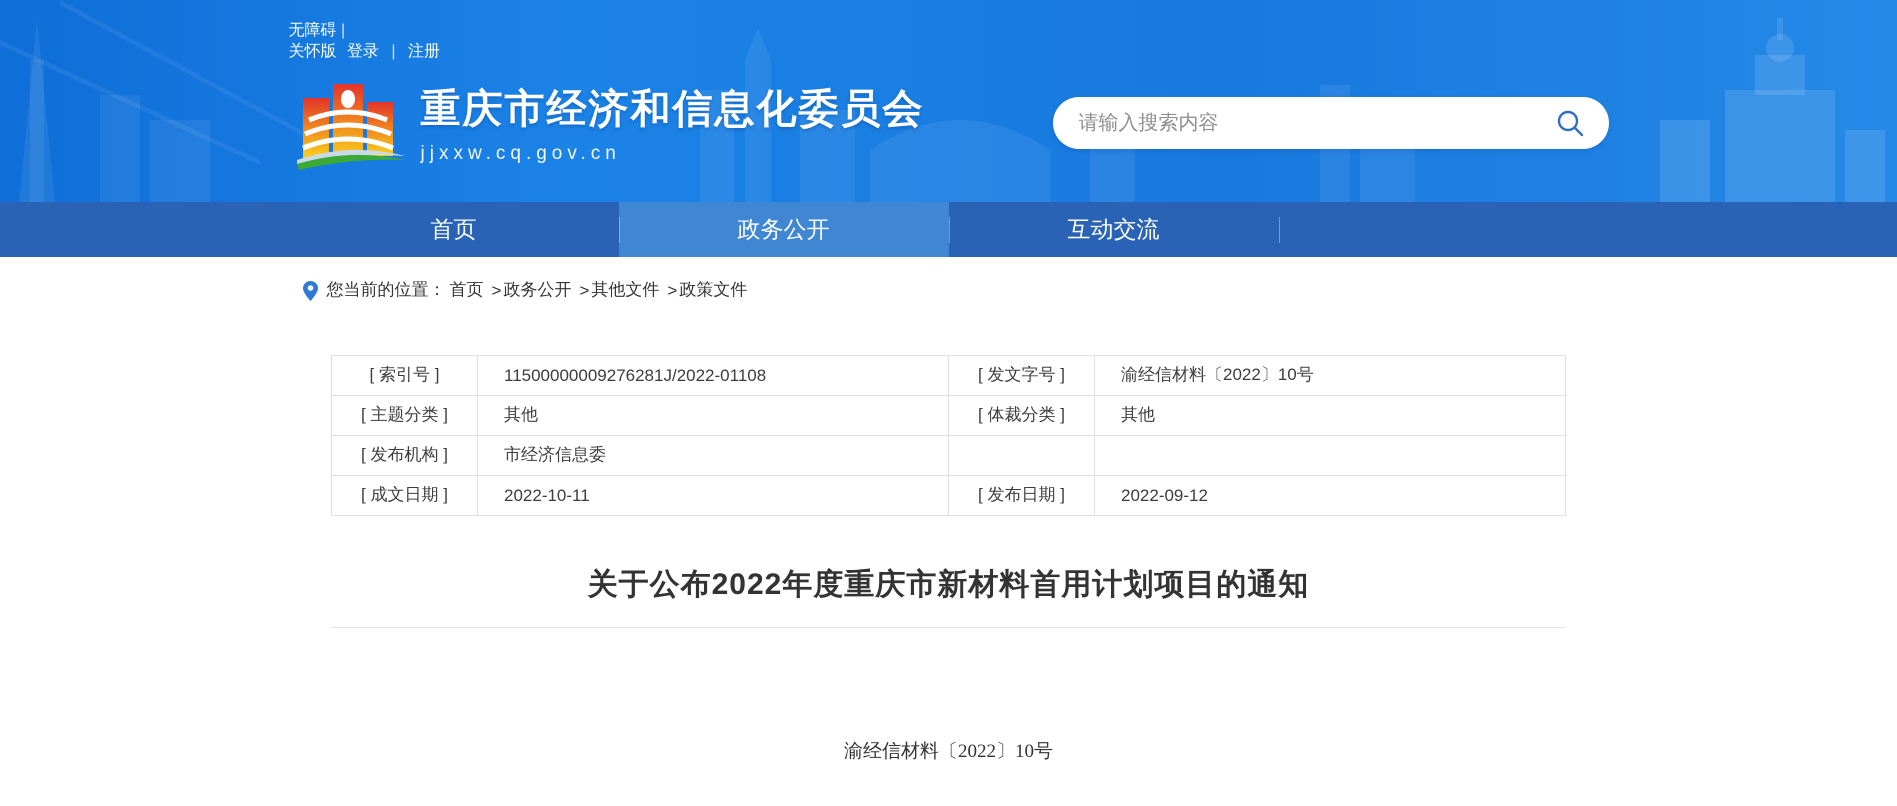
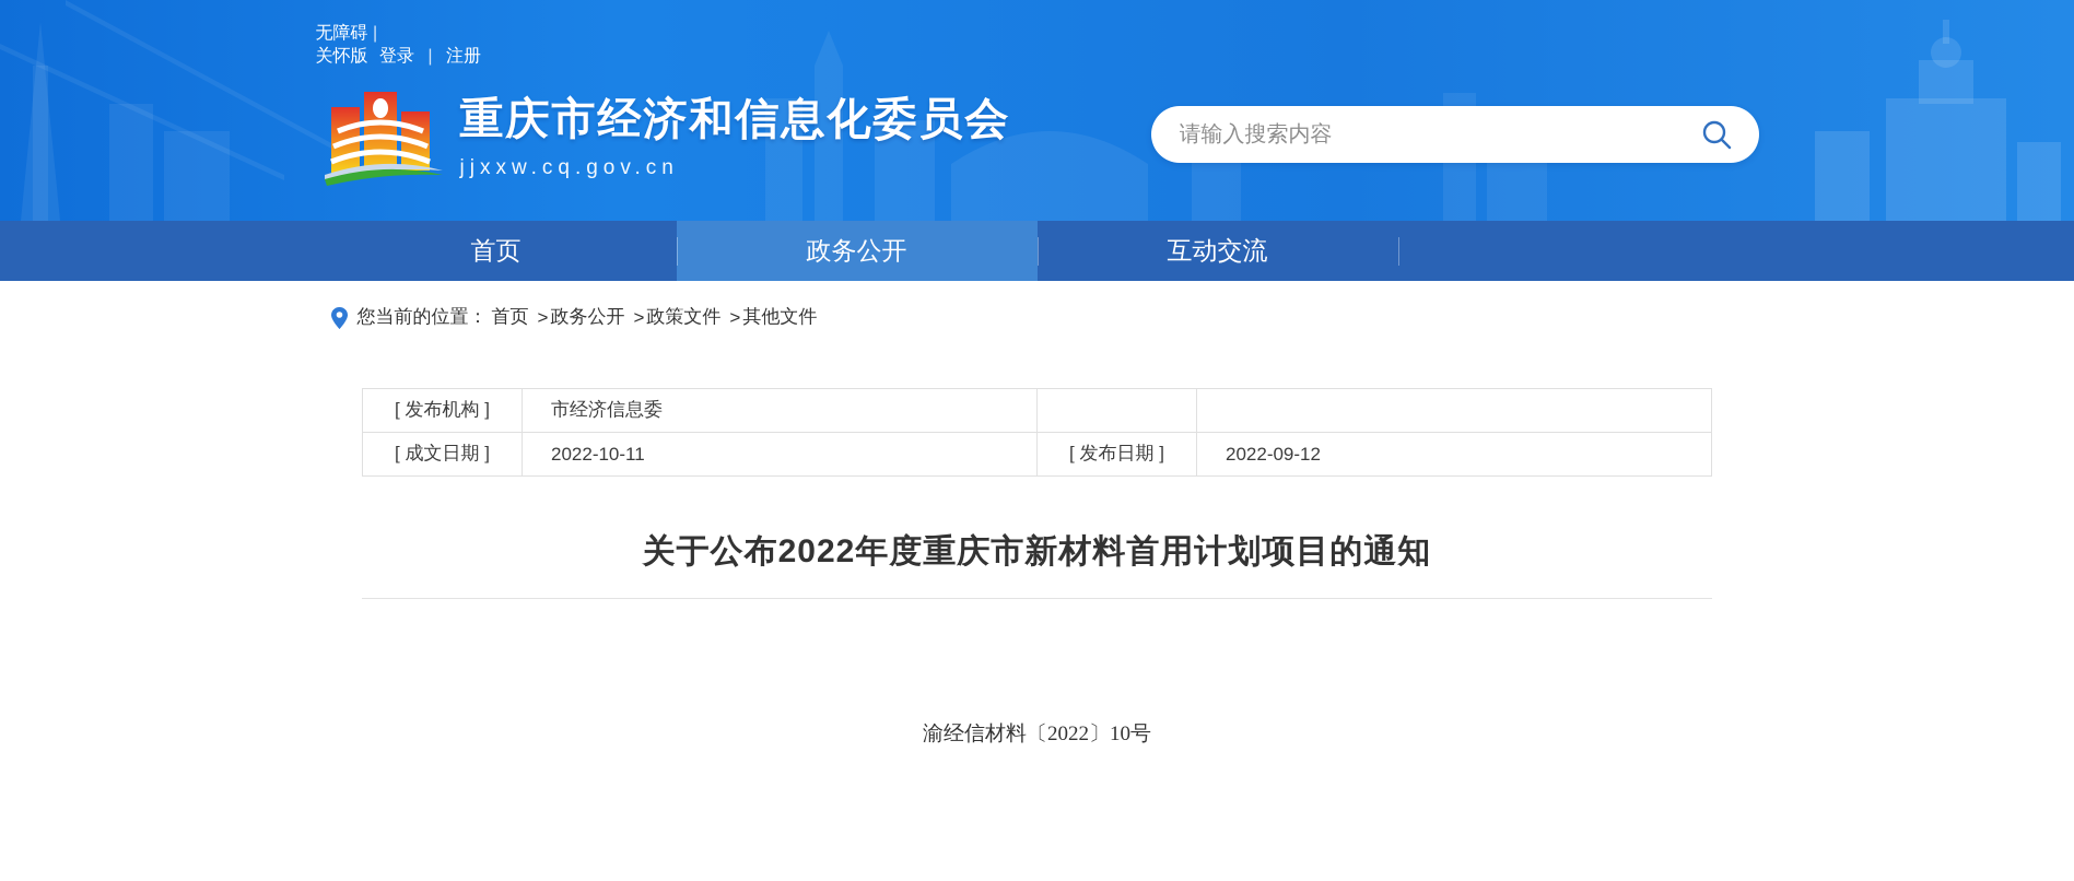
  无障碍 |
  关怀版 登录 | 注册
  重庆市经济和信息化委员会
  jjxxw.cq.gov.cn
  请输入搜索内容
  首页
  政务公开
  互动交流
  您当前的位置：
  首页
  >
  政务公开
  >
- 其他文件
+ 政策文件
  >
- 政策文件
+ 其他文件
- [ 索引号 ]	11500000009276281J/2022-01108	[ 发文字号 ]	渝经信材料〔2022〕10号
- [ 主题分类 ]	其他	[ 体裁分类 ]	其他
  [ 发布机构 ]	市经济信息委
  [ 成文日期 ]	2022-10-11	[ 发布日期 ]	2022-09-12
  关于公布2022年度重庆市新材料首用计划项目的通知
  渝经信材料〔2022〕10号
